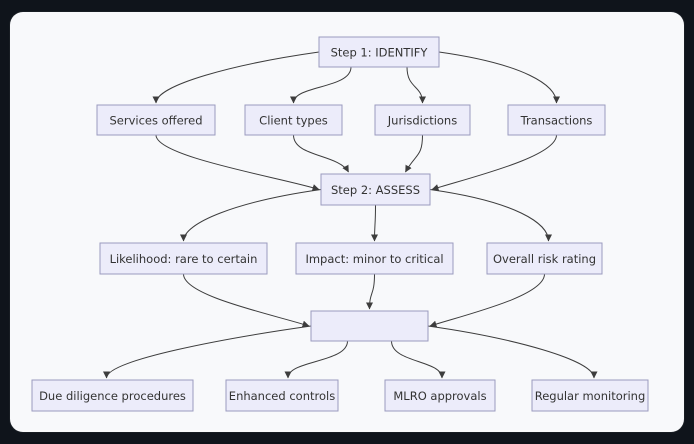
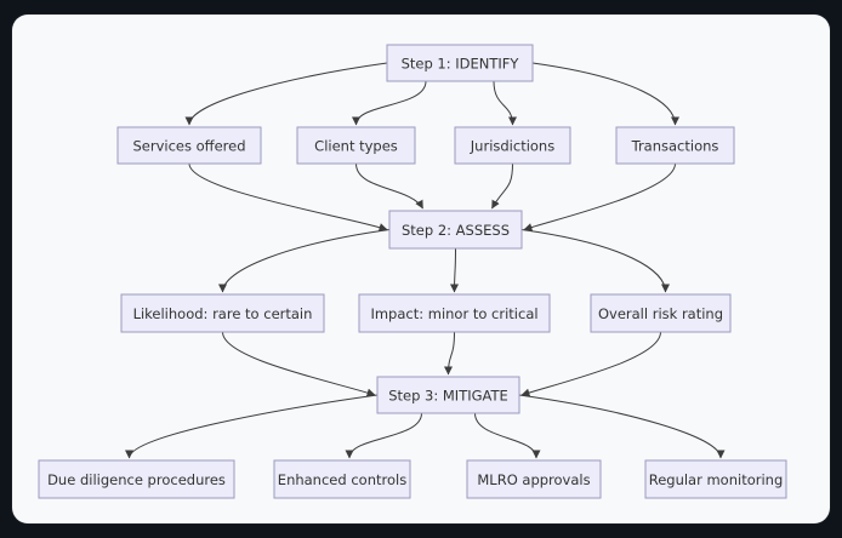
  Step 1: IDENTIFY
  Services offered
  Client types
  Jurisdictions
  Transactions
  Step 2: ASSESS
  Likelihood: rare to certain
  Impact: minor to critical
  Overall risk rating
+ Step 3: MITIGATE
  Due diligence procedures
  Enhanced controls
  MLRO approvals
  Regular monitoring
